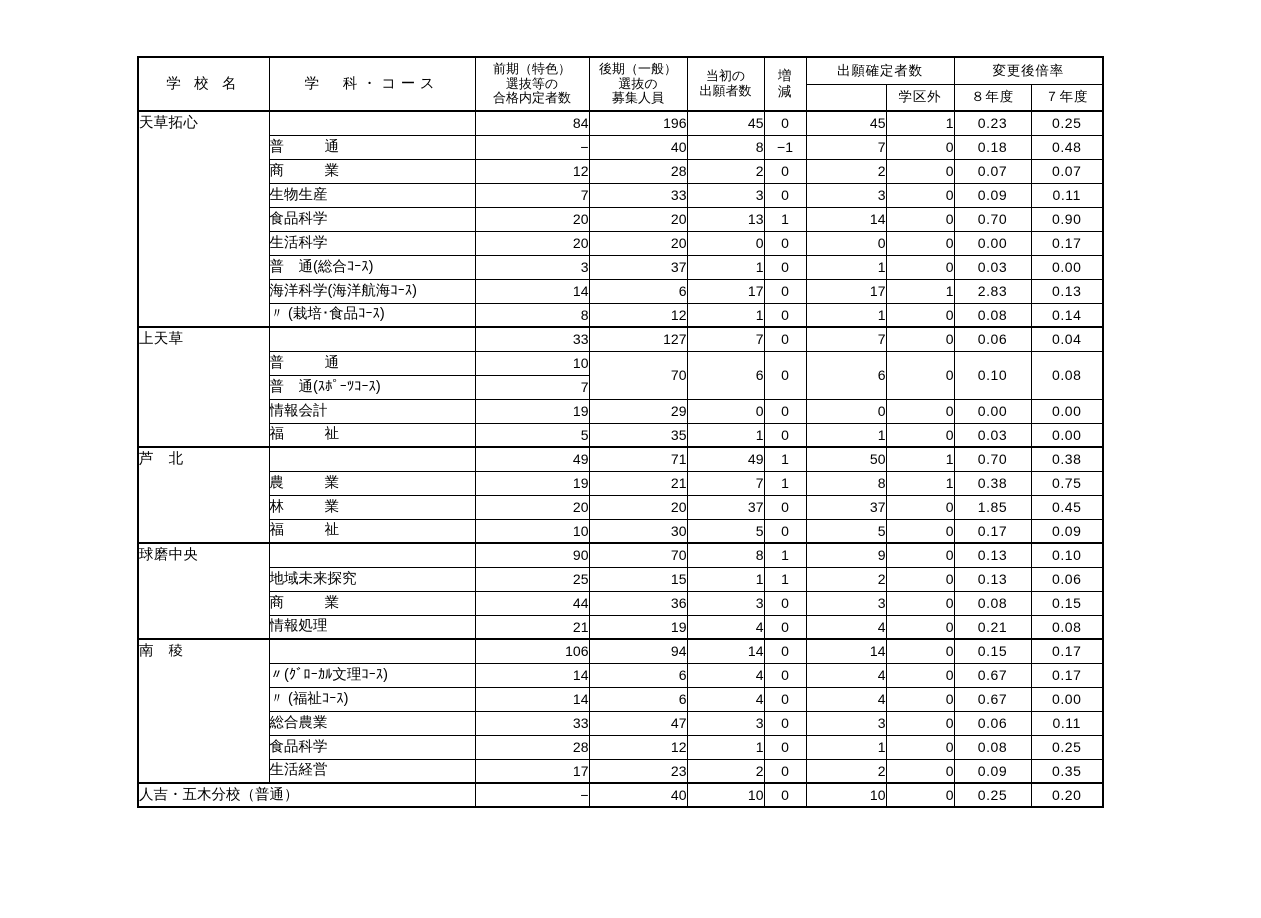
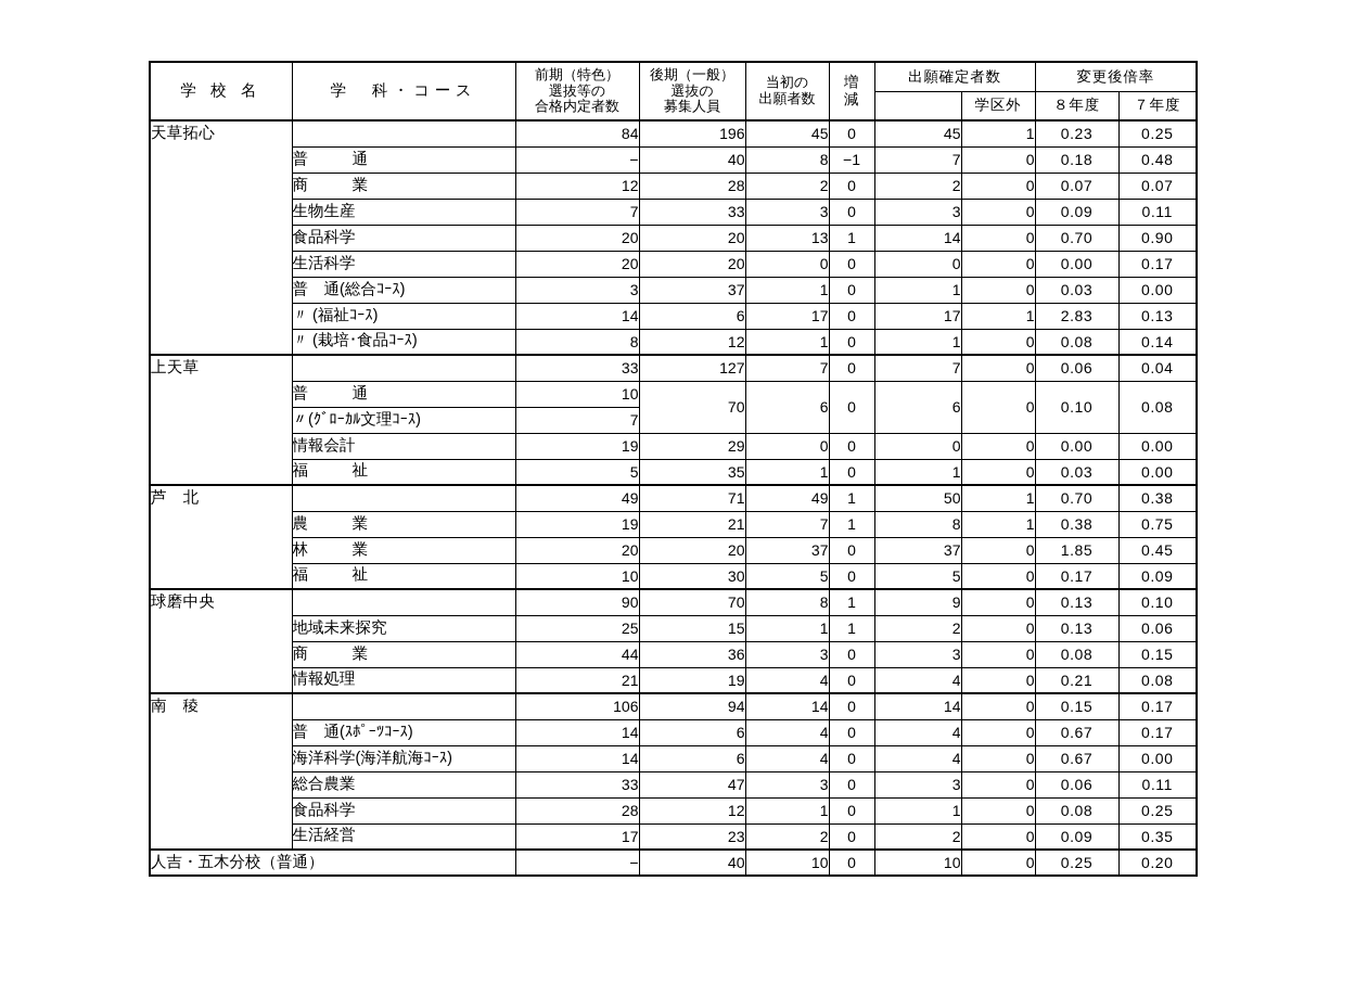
  学 校 名	学 科・コース	前期（特色） 選抜等の 合格内定者数	後期（一般） 選抜の 募集人員	当初の 出願者数	増 減	出願確定者数	変更後倍率
  	学区外	８年度	７年度
  天草拓心		84	196	45	0	45	1	0.23	0.25
  普 通	−	40	8	−1	7	0	0.18	0.48
  商 業	12	28	2	0	2	0	0.07	0.07
  生物生産	7	33	3	0	3	0	0.09	0.11
  食品科学	20	20	13	1	14	0	0.70	0.90
  生活科学	20	20	0	0	0	0	0.00	0.17
  普 通(総合ｺｰｽ)	3	37	1	0	1	0	0.03	0.00
- 海洋科学(海洋航海ｺｰｽ)	14	6	17	0	17	1	2.83	0.13
+ 〃 (福祉ｺｰｽ)	14	6	17	0	17	1	2.83	0.13
  〃 (栽培･食品ｺｰｽ)	8	12	1	0	1	0	0.08	0.14
  上天草		33	127	7	0	7	0	0.06	0.04
  普 通	10	70	6	0	6	0	0.10	0.08
- 普 通(ｽﾎﾟｰﾂｺｰｽ)	7
+ 〃(ｸﾞﾛｰｶﾙ文理ｺｰｽ)	7
  情報会計	19	29	0	0	0	0	0.00	0.00
  福 祉	5	35	1	0	1	0	0.03	0.00
  芦 北		49	71	49	1	50	1	0.70	0.38
  農 業	19	21	7	1	8	1	0.38	0.75
  林 業	20	20	37	0	37	0	1.85	0.45
  福 祉	10	30	5	0	5	0	0.17	0.09
  球磨中央		90	70	8	1	9	0	0.13	0.10
  地域未来探究	25	15	1	1	2	0	0.13	0.06
  商 業	44	36	3	0	3	0	0.08	0.15
  情報処理	21	19	4	0	4	0	0.21	0.08
  南 稜		106	94	14	0	14	0	0.15	0.17
- 〃(ｸﾞﾛｰｶﾙ文理ｺｰｽ)	14	6	4	0	4	0	0.67	0.17
+ 普 通(ｽﾎﾟｰﾂｺｰｽ)	14	6	4	0	4	0	0.67	0.17
- 〃 (福祉ｺｰｽ)	14	6	4	0	4	0	0.67	0.00
+ 海洋科学(海洋航海ｺｰｽ)	14	6	4	0	4	0	0.67	0.00
  総合農業	33	47	3	0	3	0	0.06	0.11
  食品科学	28	12	1	0	1	0	0.08	0.25
  生活経営	17	23	2	0	2	0	0.09	0.35
  人吉・五木分校（普通）	−	40	10	0	10	0	0.25	0.20
